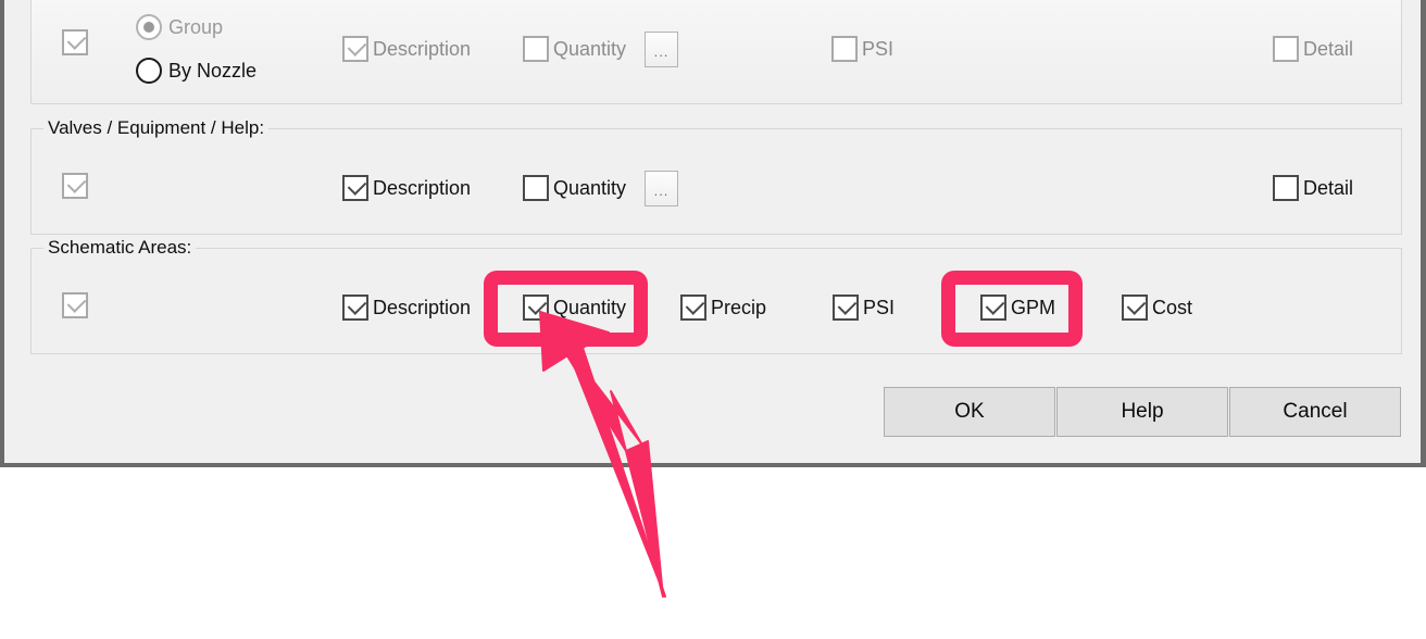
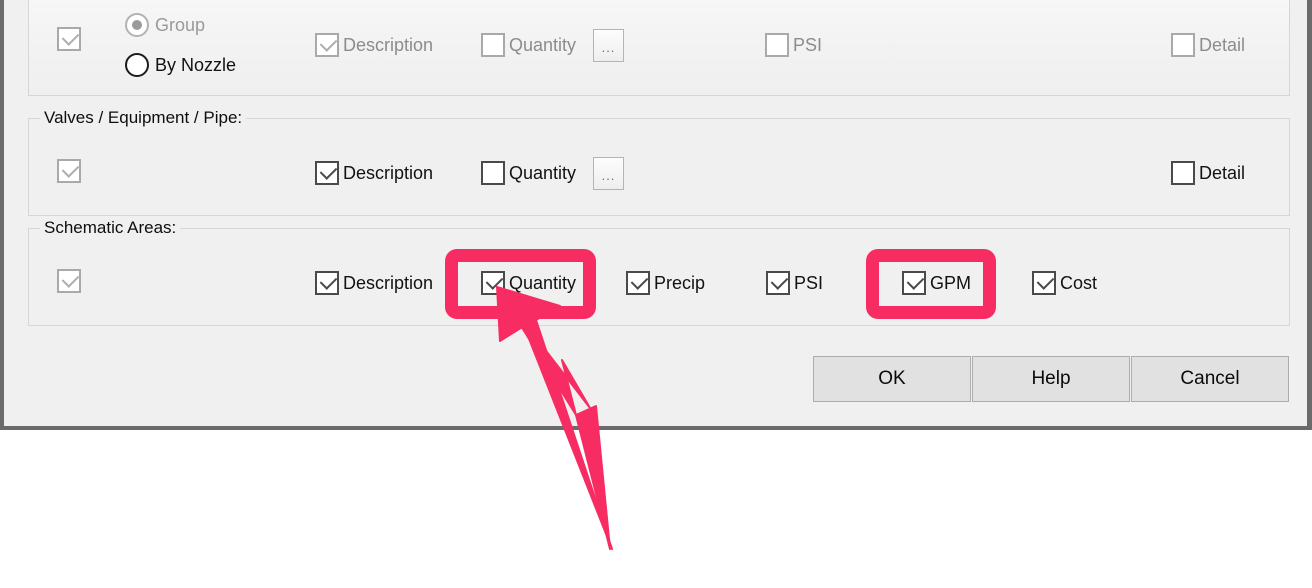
  Group
  By Nozzle
  Description
  Quantity
  ...
  PSI
  Detail
- Valves / Equipment / Help:
+ Valves / Equipment / Pipe:
  Description
  Quantity
  ...
  Detail
  Schematic Areas:
  Description
  Quantity
  Precip
  PSI
  GPM
  Cost
  OK
  Help
  Cancel
